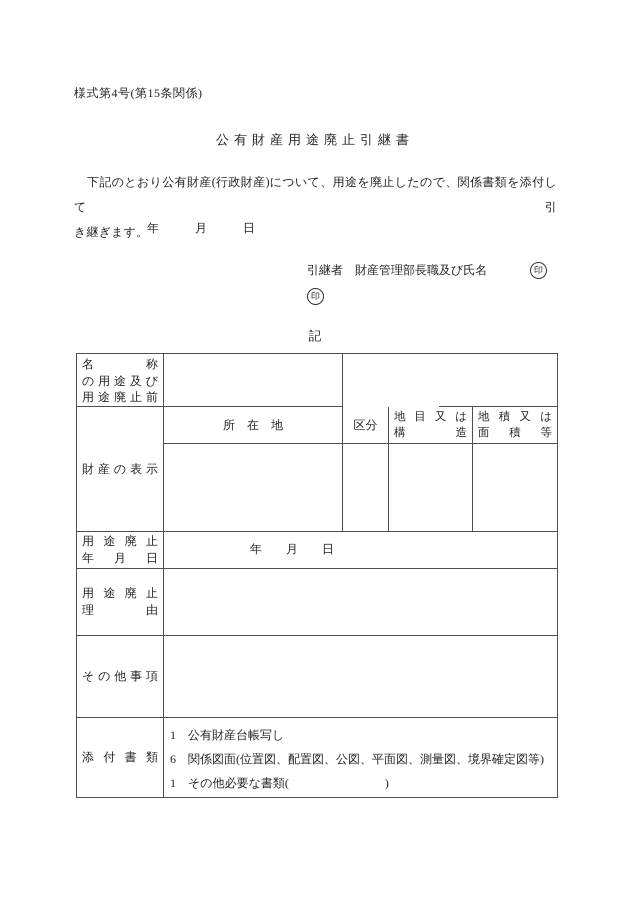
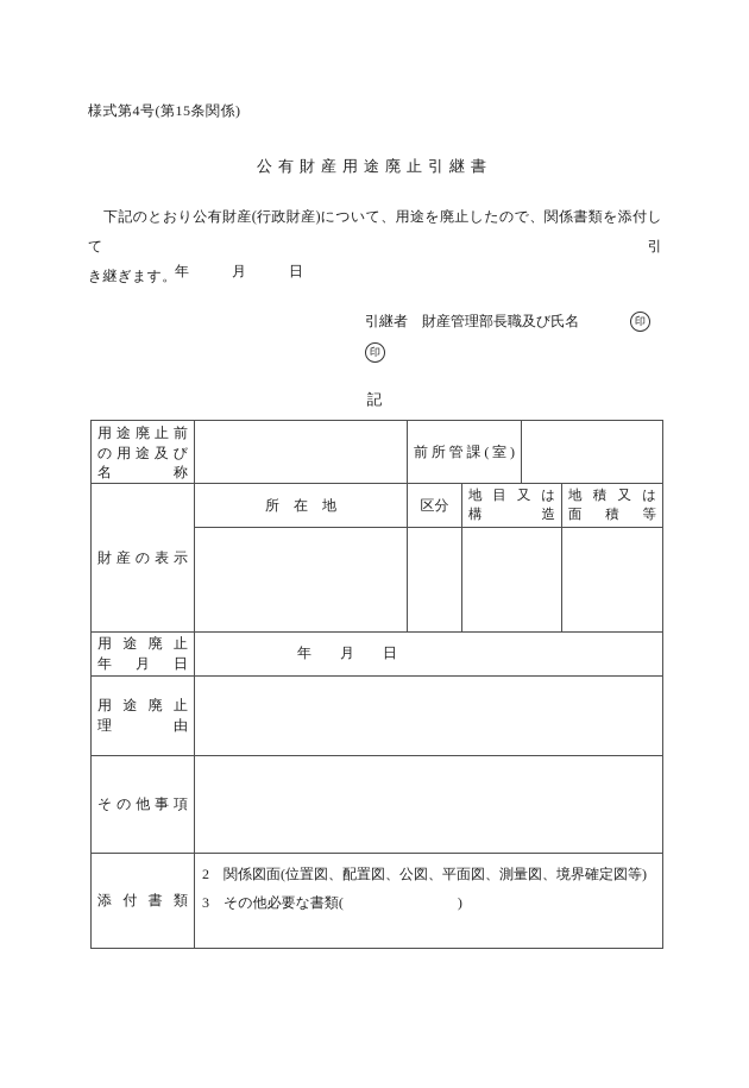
  様式第4号(第15条関係)
  公有財産用途廃止引継書
  下記のとおり公有財産(行政財産)について、用途を廃止したので、関係書類を添付して引
  き継ぎます。
  年 月 日
  引継者 財産管理部長職及び氏名
  印
  印
  記
- 名称
+ 用途廃止前
  の用途及び
- 用途廃止前
+ 名称
+ 前所管課(室)
  財産の表示
  所 在 地
  区分
  地目又は
  構造
  地積又は
  面積等
  用途廃止
  年月日
  年 月 日
  用途廃止
  理由
  その他事項
  添付書類
- 1 公有財産台帳写し
- 6 関係図面(位置図、配置図、公図、平面図、測量図、境界確定図等)
+ 2 関係図面(位置図、配置図、公図、平面図、測量図、境界確定図等)
- 1 その他必要な書類( )
+ 3 その他必要な書類( )
